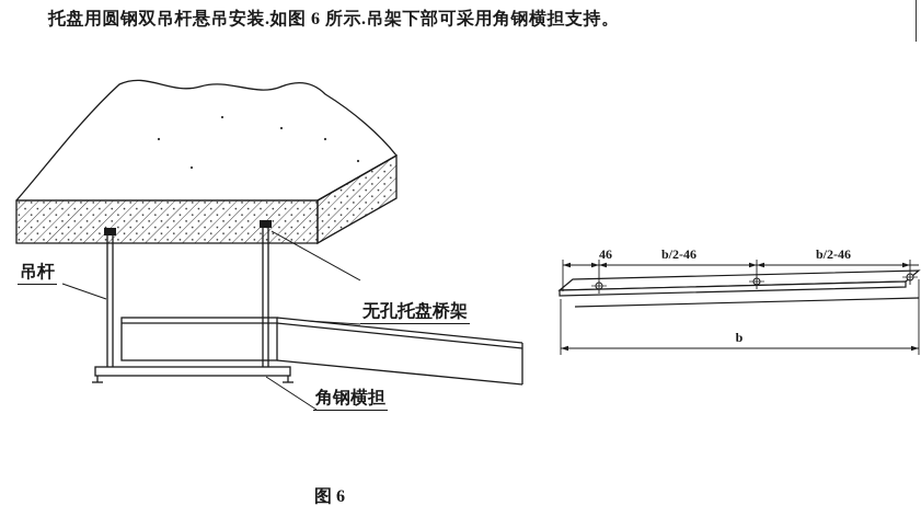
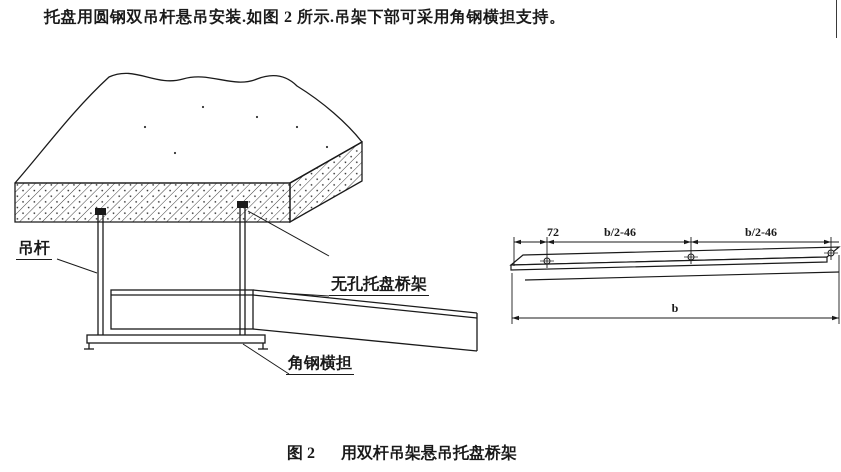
- 托盘用圆钢双吊杆悬吊安装.如图 6 所示.吊架下部可采用角钢横担支持。
+ 托盘用圆钢双吊杆悬吊安装.如图 2 所示.吊架下部可采用角钢横担支持。
  吊杆
  无孔托盘桥架
  角钢横担
- 46
+ 72
  b/2-46
  b/2-46
  b
- 图 6
+ 图 2
+ 用双杆吊架悬吊托盘桥架
